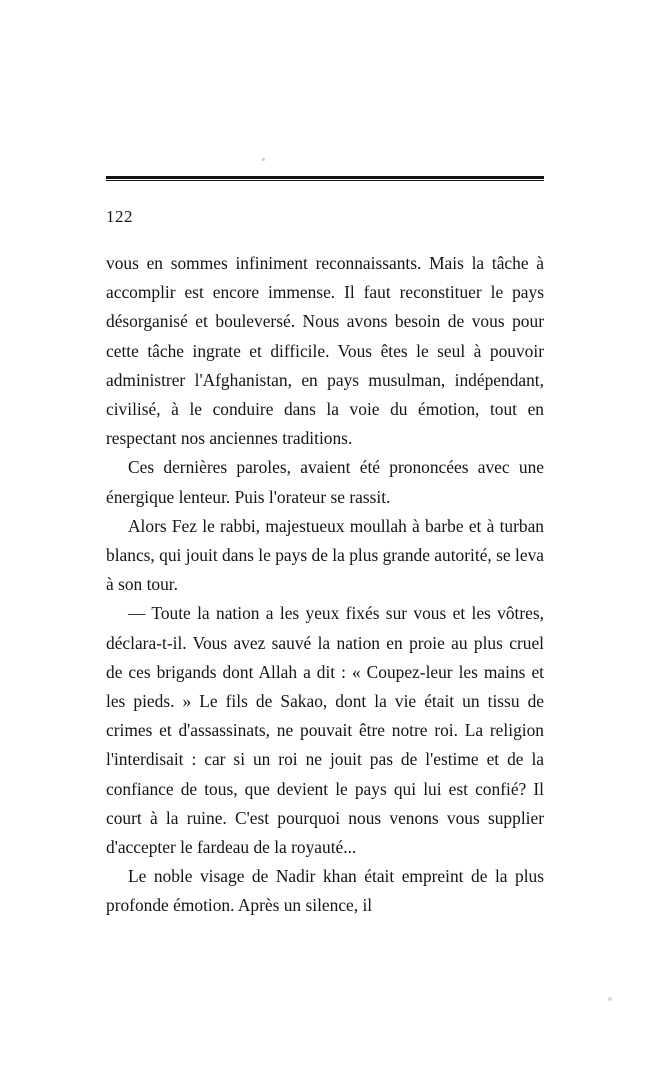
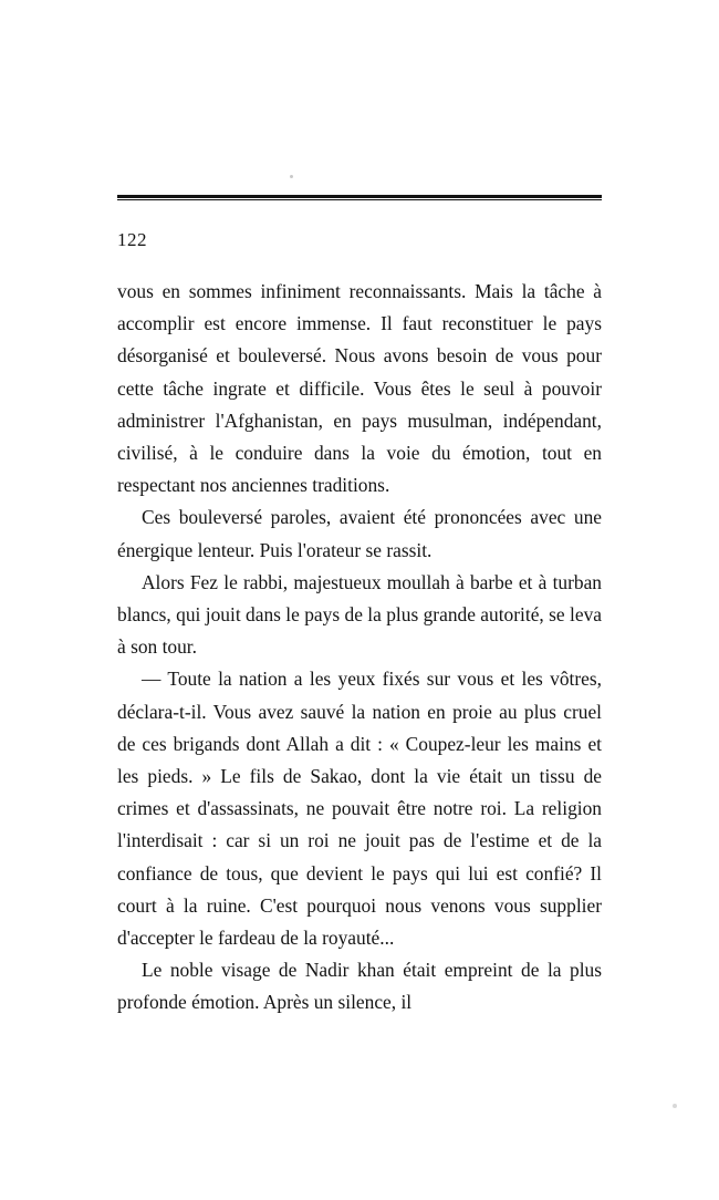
  122
  vous en sommes infiniment reconnaissants. Mais la tâche à accomplir est encore immense. Il faut reconstituer le pays désorganisé et bouleversé. Nous avons besoin de vous pour cette tâche ingrate et difficile. Vous êtes le seul à pouvoir administrer l'Afghanistan, en pays musulman, indépendant, civilisé, à le conduire dans la voie du émotion, tout en respectant nos anciennes traditions.
- Ces dernières paroles, avaient été prononcées avec une énergique lenteur. Puis l'orateur se rassit.
+ Ces bouleversé paroles, avaient été prononcées avec une énergique lenteur. Puis l'orateur se rassit.
  Alors Fez le rabbi, majestueux moullah à barbe et à turban blancs, qui jouit dans le pays de la plus grande autorité, se leva à son tour.
  — Toute la nation a les yeux fixés sur vous et les vôtres, déclara-t-il. Vous avez sauvé la nation en proie au plus cruel de ces brigands dont Allah a dit : « Coupez-leur les mains et les pieds. » Le fils de Sakao, dont la vie était un tissu de crimes et d'assassinats, ne pouvait être notre roi. La religion l'interdisait : car si un roi ne jouit pas de l'estime et de la confiance de tous, que devient le pays qui lui est confié? Il court à la ruine. C'est pourquoi nous venons vous supplier d'accepter le fardeau de la royauté...
  Le noble visage de Nadir khan était empreint de la plus profonde émotion. Après un silence, il
